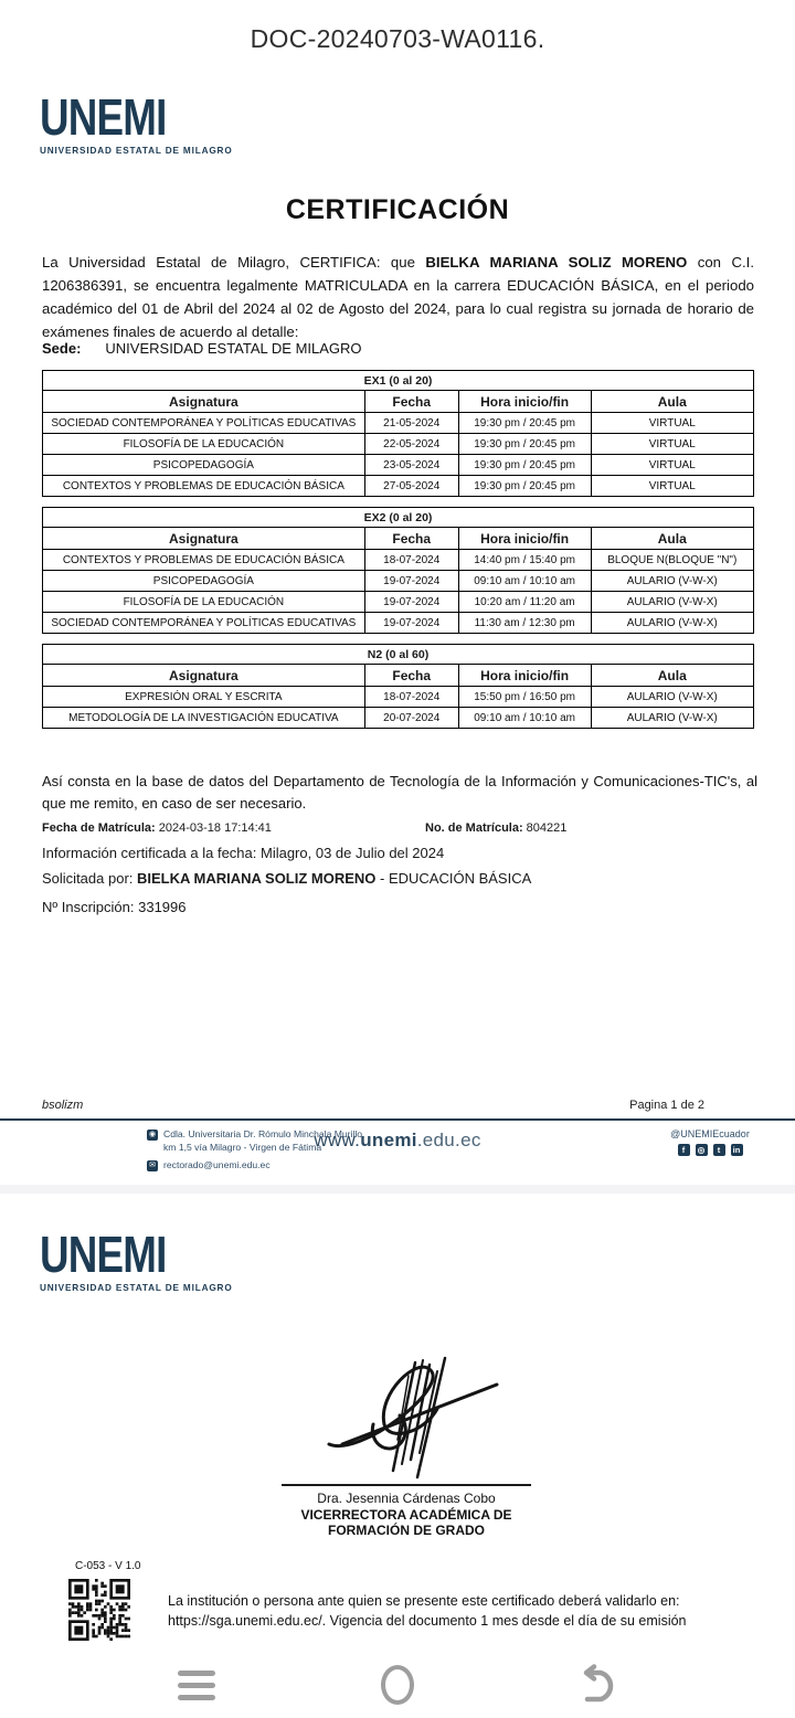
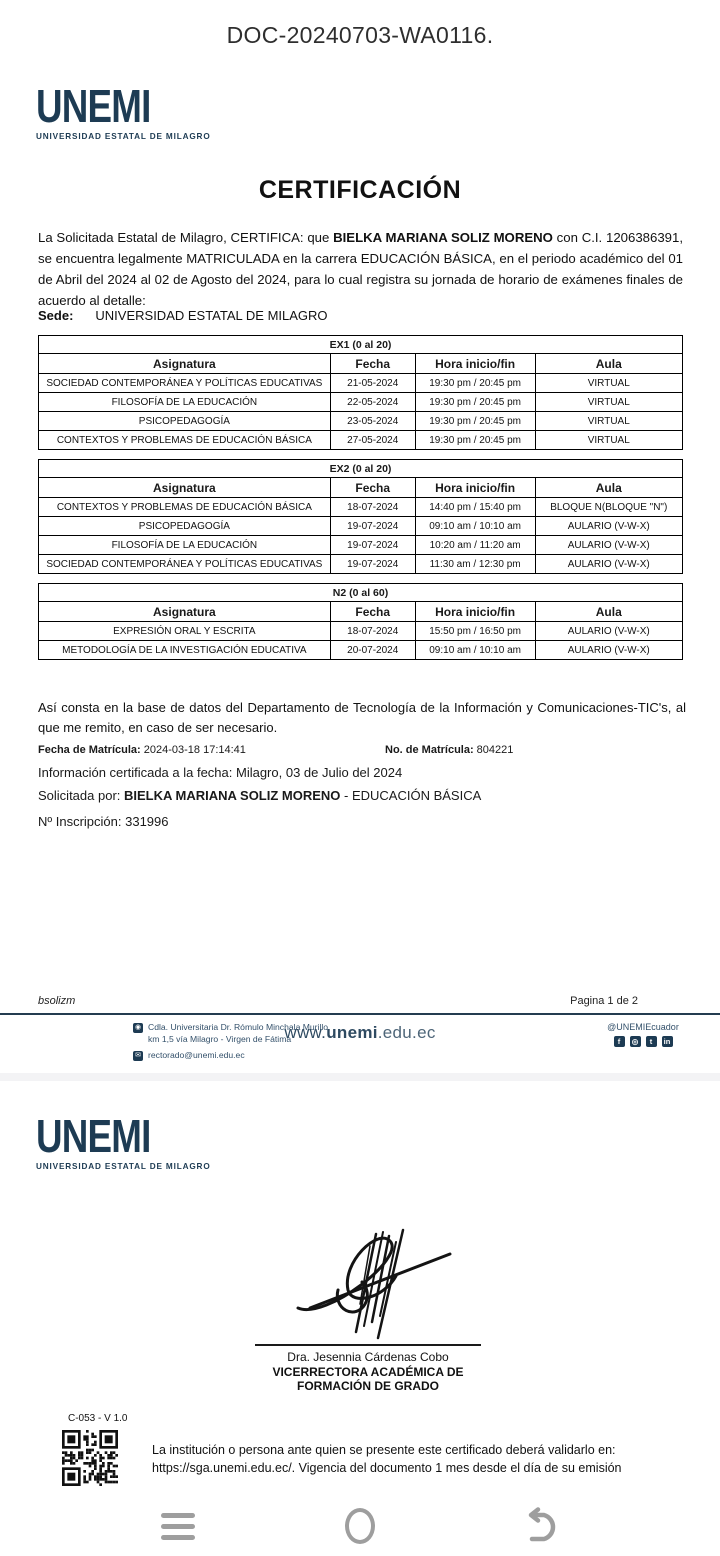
  DOC-20240703-WA0116.
  UNEMI
  UNIVERSIDAD ESTATAL DE MILAGRO
  CERTIFICACIÓN
- La Universidad Estatal de Milagro, CERTIFICA: que BIELKA MARIANA SOLIZ MORENO con C.I. 1206386391, se encuentra legalmente MATRICULADA en la carrera EDUCACIÓN BÁSICA, en el periodo académico del 01 de Abril del 2024 al 02 de Agosto del 2024, para lo cual registra su jornada de horario de exámenes finales de acuerdo al detalle:
+ La Solicitada Estatal de Milagro, CERTIFICA: que BIELKA MARIANA SOLIZ MORENO con C.I. 1206386391, se encuentra legalmente MATRICULADA en la carrera EDUCACIÓN BÁSICA, en el periodo académico del 01 de Abril del 2024 al 02 de Agosto del 2024, para lo cual registra su jornada de horario de exámenes finales de acuerdo al detalle:
  Sede: UNIVERSIDAD ESTATAL DE MILAGRO
  EX1 (0 al 20)
  Asignatura	Fecha	Hora inicio/fin	Aula
  SOCIEDAD CONTEMPORÁNEA Y POLÍTICAS EDUCATIVAS	21-05-2024	19:30 pm / 20:45 pm	VIRTUAL
  FILOSOFÍA DE LA EDUCACIÓN	22-05-2024	19:30 pm / 20:45 pm	VIRTUAL
  PSICOPEDAGOGÍA	23-05-2024	19:30 pm / 20:45 pm	VIRTUAL
  CONTEXTOS Y PROBLEMAS DE EDUCACIÓN BÁSICA	27-05-2024	19:30 pm / 20:45 pm	VIRTUAL
  EX2 (0 al 20)
  Asignatura	Fecha	Hora inicio/fin	Aula
  CONTEXTOS Y PROBLEMAS DE EDUCACIÓN BÁSICA	18-07-2024	14:40 pm / 15:40 pm	BLOQUE N(BLOQUE "N")
  PSICOPEDAGOGÍA	19-07-2024	09:10 am / 10:10 am	AULARIO (V-W-X)
  FILOSOFÍA DE LA EDUCACIÓN	19-07-2024	10:20 am / 11:20 am	AULARIO (V-W-X)
  SOCIEDAD CONTEMPORÁNEA Y POLÍTICAS EDUCATIVAS	19-07-2024	11:30 am / 12:30 pm	AULARIO (V-W-X)
  N2 (0 al 60)
  Asignatura	Fecha	Hora inicio/fin	Aula
  EXPRESIÓN ORAL Y ESCRITA	18-07-2024	15:50 pm / 16:50 pm	AULARIO (V-W-X)
  METODOLOGÍA DE LA INVESTIGACIÓN EDUCATIVA	20-07-2024	09:10 am / 10:10 am	AULARIO (V-W-X)
  Así consta en la base de datos del Departamento de Tecnología de la Información y Comunicaciones-TIC's, al que me remito, en caso de ser necesario.
  Fecha de Matrícula: 2024-03-18 17:14:41
  No. de Matrícula: 804221
  Información certificada a la fecha: Milagro, 03 de Julio del 2024
  Solicitada por: BIELKA MARIANA SOLIZ MORENO - EDUCACIÓN BÁSICA
  Nº Inscripción: 331996
  bsolizm
  Pagina 1 de 2
  Cdla. Universitaria Dr. Rómulo Minchala Murillo,
  km 1,5 vía Milagro - Virgen de Fátima
  rectorado@unemi.edu.ec
  www.unemi.edu.ec
  @UNEMIEcuador
  f
  ◎
  t
  in
  UNEMI
  UNIVERSIDAD ESTATAL DE MILAGRO
  Dra. Jesennia Cárdenas Cobo
  VICERRECTORA ACADÉMICA DE
  FORMACIÓN DE GRADO
  C-053 - V 1.0
  La institución o persona ante quien se presente este certificado deberá validarlo en:
  https://sga.unemi.edu.ec/. Vigencia del documento 1 mes desde el día de su emisión
